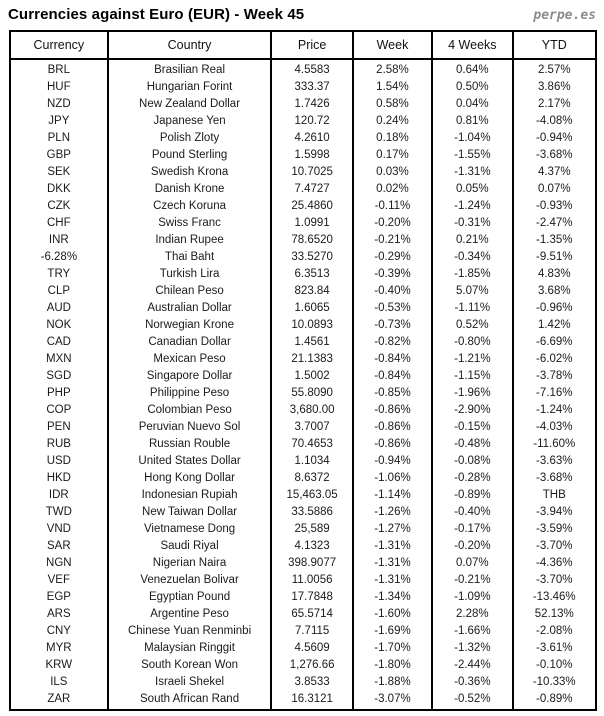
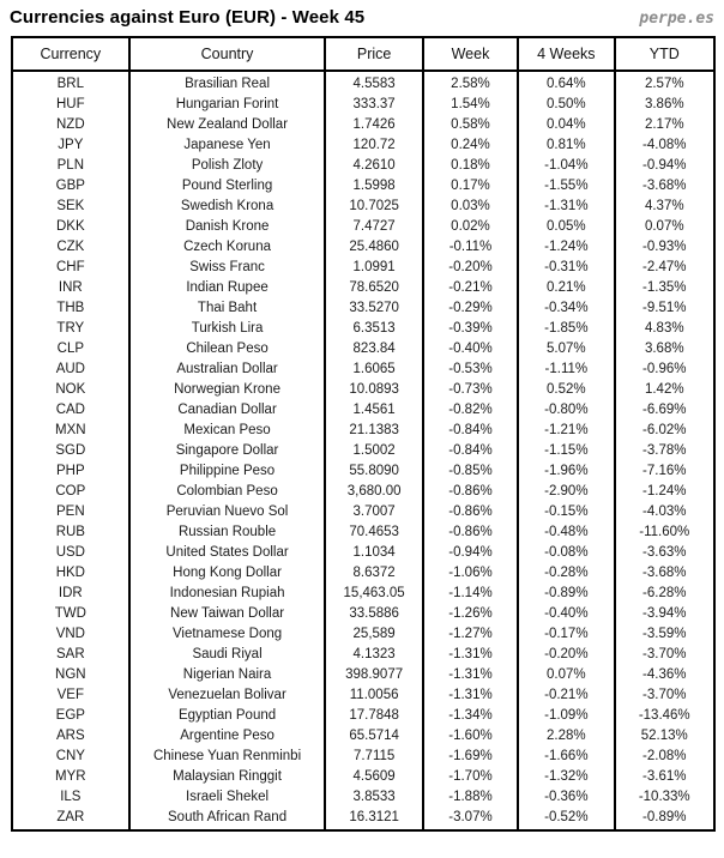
  Currencies against Euro (EUR) - Week 45
  perpe.es
  Currency	Country	Price	Week	4 Weeks	YTD
  BRL	Brasilian Real	4.5583	2.58%	0.64%	2.57%
  HUF	Hungarian Forint	333.37	1.54%	0.50%	3.86%
  NZD	New Zealand Dollar	1.7426	0.58%	0.04%	2.17%
  JPY	Japanese Yen	120.72	0.24%	0.81%	-4.08%
  PLN	Polish Zloty	4.2610	0.18%	-1.04%	-0.94%
  GBP	Pound Sterling	1.5998	0.17%	-1.55%	-3.68%
  SEK	Swedish Krona	10.7025	0.03%	-1.31%	4.37%
  DKK	Danish Krone	7.4727	0.02%	0.05%	0.07%
  CZK	Czech Koruna	25.4860	-0.11%	-1.24%	-0.93%
  CHF	Swiss Franc	1.0991	-0.20%	-0.31%	-2.47%
  INR	Indian Rupee	78.6520	-0.21%	0.21%	-1.35%
- -6.28%	Thai Baht	33.5270	-0.29%	-0.34%	-9.51%
+ THB	Thai Baht	33.5270	-0.29%	-0.34%	-9.51%
  TRY	Turkish Lira	6.3513	-0.39%	-1.85%	4.83%
  CLP	Chilean Peso	823.84	-0.40%	5.07%	3.68%
  AUD	Australian Dollar	1.6065	-0.53%	-1.11%	-0.96%
  NOK	Norwegian Krone	10.0893	-0.73%	0.52%	1.42%
  CAD	Canadian Dollar	1.4561	-0.82%	-0.80%	-6.69%
  MXN	Mexican Peso	21.1383	-0.84%	-1.21%	-6.02%
  SGD	Singapore Dollar	1.5002	-0.84%	-1.15%	-3.78%
  PHP	Philippine Peso	55.8090	-0.85%	-1.96%	-7.16%
  COP	Colombian Peso	3,680.00	-0.86%	-2.90%	-1.24%
  PEN	Peruvian Nuevo Sol	3.7007	-0.86%	-0.15%	-4.03%
  RUB	Russian Rouble	70.4653	-0.86%	-0.48%	-11.60%
  USD	United States Dollar	1.1034	-0.94%	-0.08%	-3.63%
  HKD	Hong Kong Dollar	8.6372	-1.06%	-0.28%	-3.68%
- IDR	Indonesian Rupiah	15,463.05	-1.14%	-0.89%	THB
+ IDR	Indonesian Rupiah	15,463.05	-1.14%	-0.89%	-6.28%
  TWD	New Taiwan Dollar	33.5886	-1.26%	-0.40%	-3.94%
  VND	Vietnamese Dong	25,589	-1.27%	-0.17%	-3.59%
  SAR	Saudi Riyal	4.1323	-1.31%	-0.20%	-3.70%
  NGN	Nigerian Naira	398.9077	-1.31%	0.07%	-4.36%
  VEF	Venezuelan Bolivar	11.0056	-1.31%	-0.21%	-3.70%
  EGP	Egyptian Pound	17.7848	-1.34%	-1.09%	-13.46%
  ARS	Argentine Peso	65.5714	-1.60%	2.28%	52.13%
  CNY	Chinese Yuan Renminbi	7.7115	-1.69%	-1.66%	-2.08%
  MYR	Malaysian Ringgit	4.5609	-1.70%	-1.32%	-3.61%
- KRW	South Korean Won	1,276.66	-1.80%	-2.44%	-0.10%
  ILS	Israeli Shekel	3.8533	-1.88%	-0.36%	-10.33%
  ZAR	South African Rand	16.3121	-3.07%	-0.52%	-0.89%
